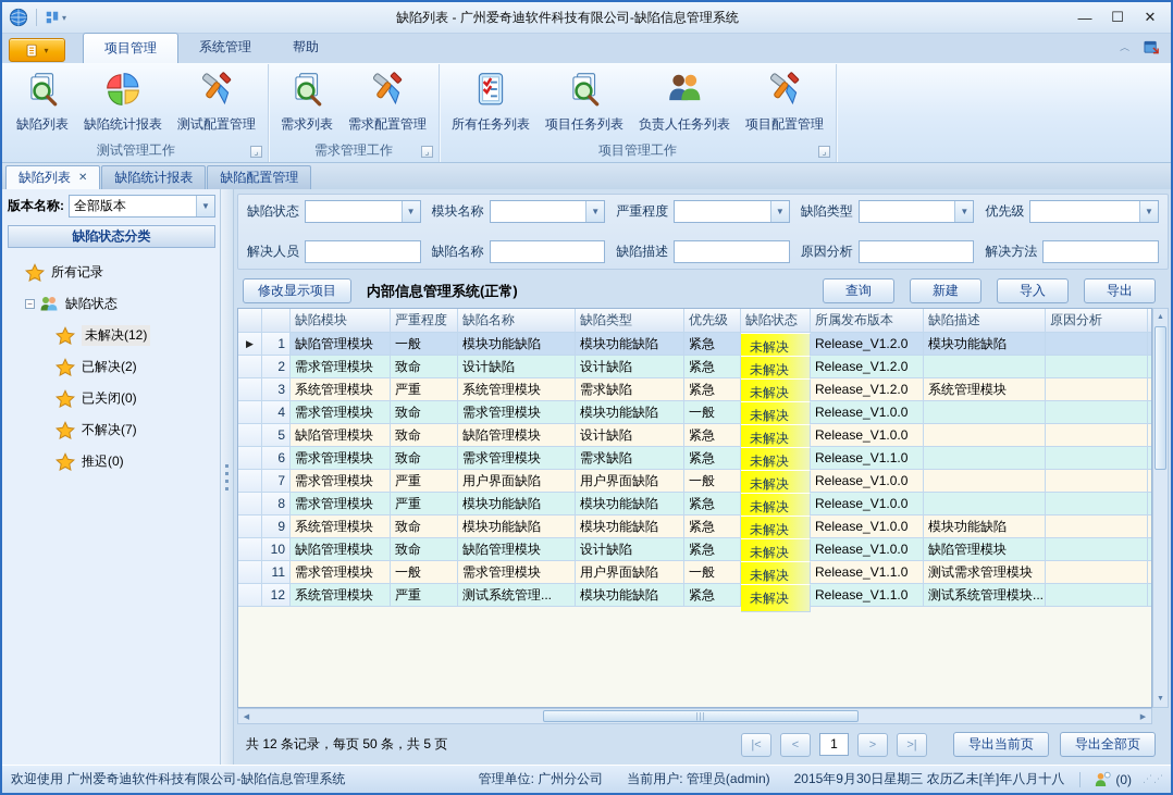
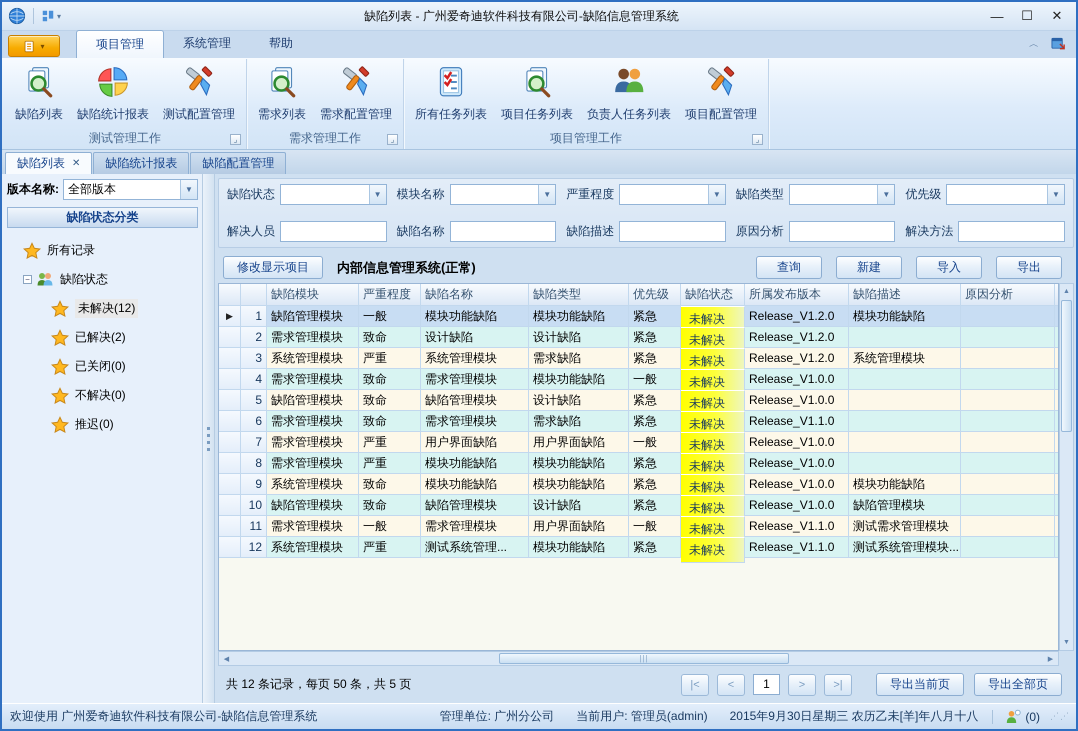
  ▾
  缺陷列表 - 广州爱奇迪软件科技有限公司-缺陷信息管理系统
  —
  ☐
  ✕
  ▾
  项目管理
  系统管理
  帮助
  ︿
  缺陷列表
  缺陷统计报表
  测试配置管理
  测试管理工作
  ⌟
  需求列表
  需求配置管理
  需求管理工作
  ⌟
  所有任务列表
  项目任务列表
  负责人任务列表
  项目配置管理
  项目管理工作
  ⌟
  缺陷列表
  ✕
  缺陷统计报表
  缺陷配置管理
  版本名称:
  全部版本
  ▼
  缺陷状态分类
  所有记录
  −
  缺陷状态
  未解决(12)
  已解决(2)
  已关闭(0)
- 不解决(7)
+ 不解决(0)
  推迟(0)
  缺陷状态
  ▼
  模块名称
  ▼
  严重程度
  ▼
  缺陷类型
  ▼
  优先级
  ▼
  解决人员
  缺陷名称
  缺陷描述
  原因分析
  解决方法
  修改显示项目
  内部信息管理系统(正常)
  查询
  新建
  导入
  导出
  缺陷模块
  严重程度
  缺陷名称
  缺陷类型
  优先级
  缺陷状态
  所属发布版本
  缺陷描述
  原因分析
  ▶
  1
  缺陷管理模块
  一般
  模块功能缺陷
  模块功能缺陷
  紧急
  未解决
  Release_V1.2.0
  模块功能缺陷
  2
  需求管理模块
  致命
  设计缺陷
  设计缺陷
  紧急
  未解决
  Release_V1.2.0
  3
  系统管理模块
  严重
  系统管理模块
  需求缺陷
  紧急
  未解决
  Release_V1.2.0
  系统管理模块
  4
  需求管理模块
  致命
  需求管理模块
  模块功能缺陷
  一般
  未解决
  Release_V1.0.0
  5
  缺陷管理模块
  致命
  缺陷管理模块
  设计缺陷
  紧急
  未解决
  Release_V1.0.0
  6
  需求管理模块
  致命
  需求管理模块
  需求缺陷
  紧急
  未解决
  Release_V1.1.0
  7
  需求管理模块
  严重
  用户界面缺陷
  用户界面缺陷
  一般
  未解决
  Release_V1.0.0
  8
  需求管理模块
  严重
  模块功能缺陷
  模块功能缺陷
  紧急
  未解决
  Release_V1.0.0
  9
  系统管理模块
  致命
  模块功能缺陷
  模块功能缺陷
  紧急
  未解决
  Release_V1.0.0
  模块功能缺陷
  10
  缺陷管理模块
  致命
  缺陷管理模块
  设计缺陷
  紧急
  未解决
  Release_V1.0.0
  缺陷管理模块
  11
  需求管理模块
  一般
  需求管理模块
  用户界面缺陷
  一般
  未解决
  Release_V1.1.0
  测试需求管理模块
  12
  系统管理模块
  严重
  测试系统管理...
  模块功能缺陷
  紧急
  未解决
  Release_V1.1.0
  测试系统管理模块...
  |||
  共 12 条记录，每页 50 条，共 5 页
  |<
  <
  1
  >
  >|
  导出当前页
  导出全部页
  欢迎使用 广州爱奇迪软件科技有限公司-缺陷信息管理系统
  管理单位: 广州分公司
  当前用户: 管理员(admin)
  2015年9月30日星期三 农历乙未[羊]年八月十八
  (0)
  ⋰⋰
